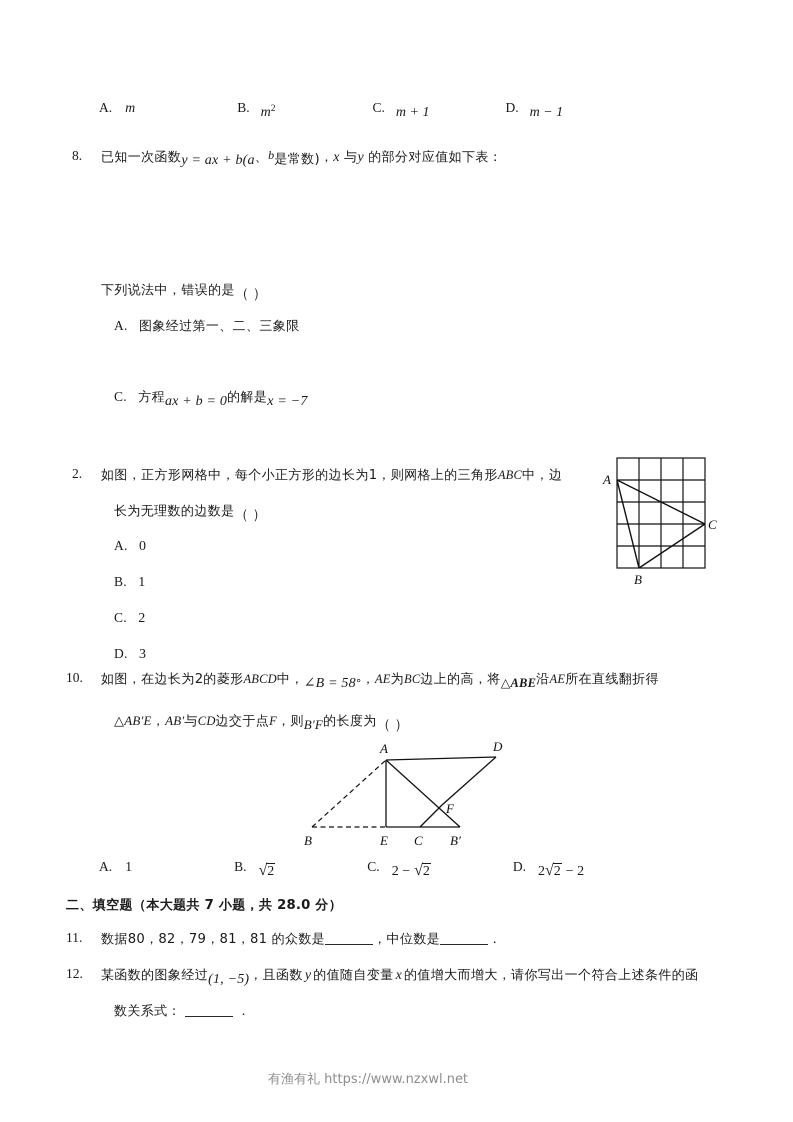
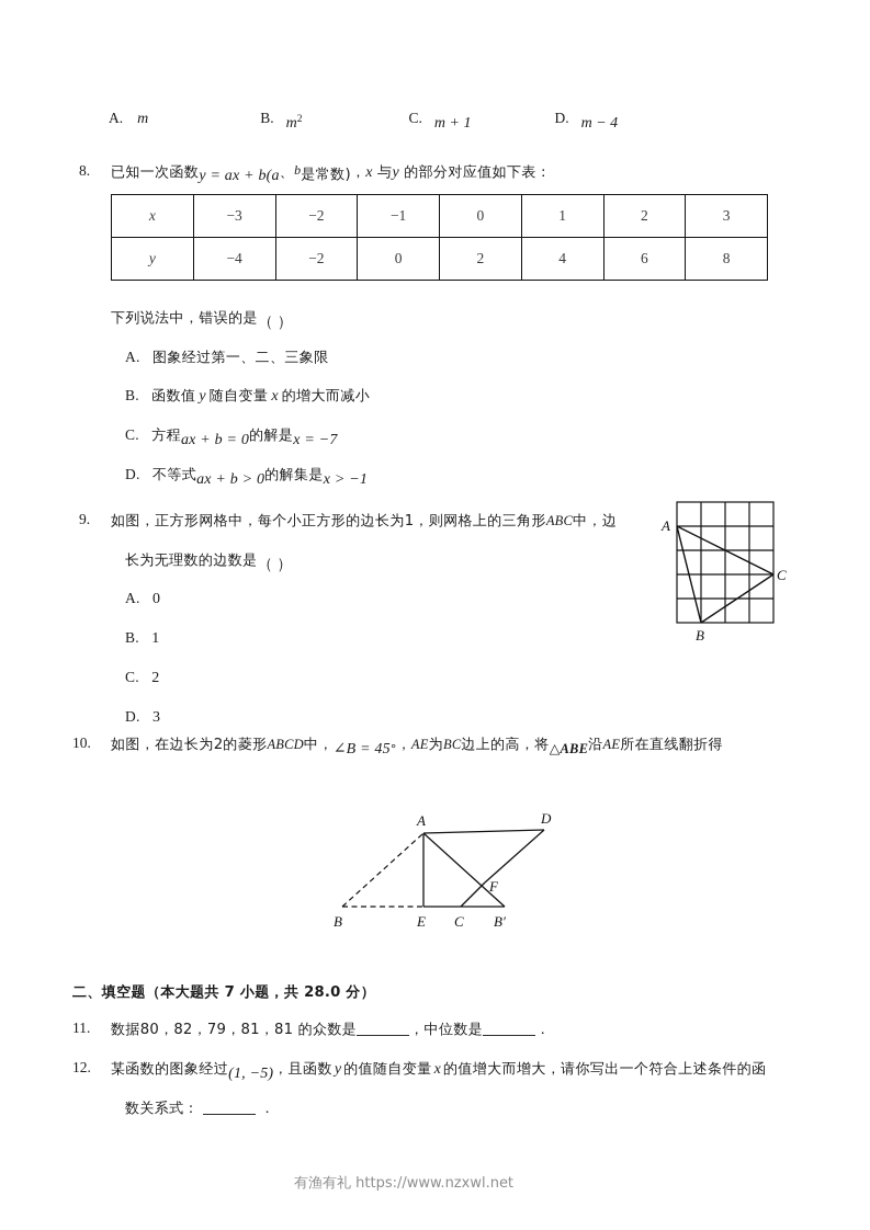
- A. m B. m2 C. m + 1 D. m − 1
+ A. m B. m2 C. m + 1 D. m − 4
  8.
  已知一次函数y = ax + b(a、b是常数)，x 与y 的部分对应值如下表：
+ x	−3	−2	−1	0	1	2	3
+ y	−4	−2	0	2	4	6	8
  下列说法中，错误的是（ ）
  A. 图象经过第一、二、三象限
+ B. 函数值 y 随自变量 x 的增大而减小
  C. 方程ax + b = 0的解是x = −7
+ D. 不等式ax + b > 0的解集是x > −1
- 2.
+ 9.
  如图，正方形网格中，每个小正方形的边长为1，则网格上的三角形ABC中，边
  长为无理数的边数是（ ）
  A. 0
  B. 1
  C. 2
  D. 3
  A
  B
  C
  10.
- 如图，在边长为2的菱形ABCD中，∠B = 58°，AE为BC边上的高，将△ABE沿AE所在直线翻折得
+ 如图，在边长为2的菱形ABCD中，∠B = 45°，AE为BC边上的高，将△ABE沿AE所在直线翻折得
- △AB′E，AB′与CD边交于点F，则B′F的长度为（ ）
  A
  D
  B
  E
  C
  B′
  F
- A. 1 B. √2 C. 2 − √2 D. 2√2 − 2
  二、填空题（本大题共 7 小题，共 28.0 分）
  11.
  数据80，82，79，81，81 的众数是 ，中位数是 ．
  12.
  某函数的图象经过(1, −5)，且函数 y 的值随自变量 x 的值增大而增大，请你写出一个符合上述条件的函
  数关系式： ．
  有渔有礼 https://www.nzxwl.net
